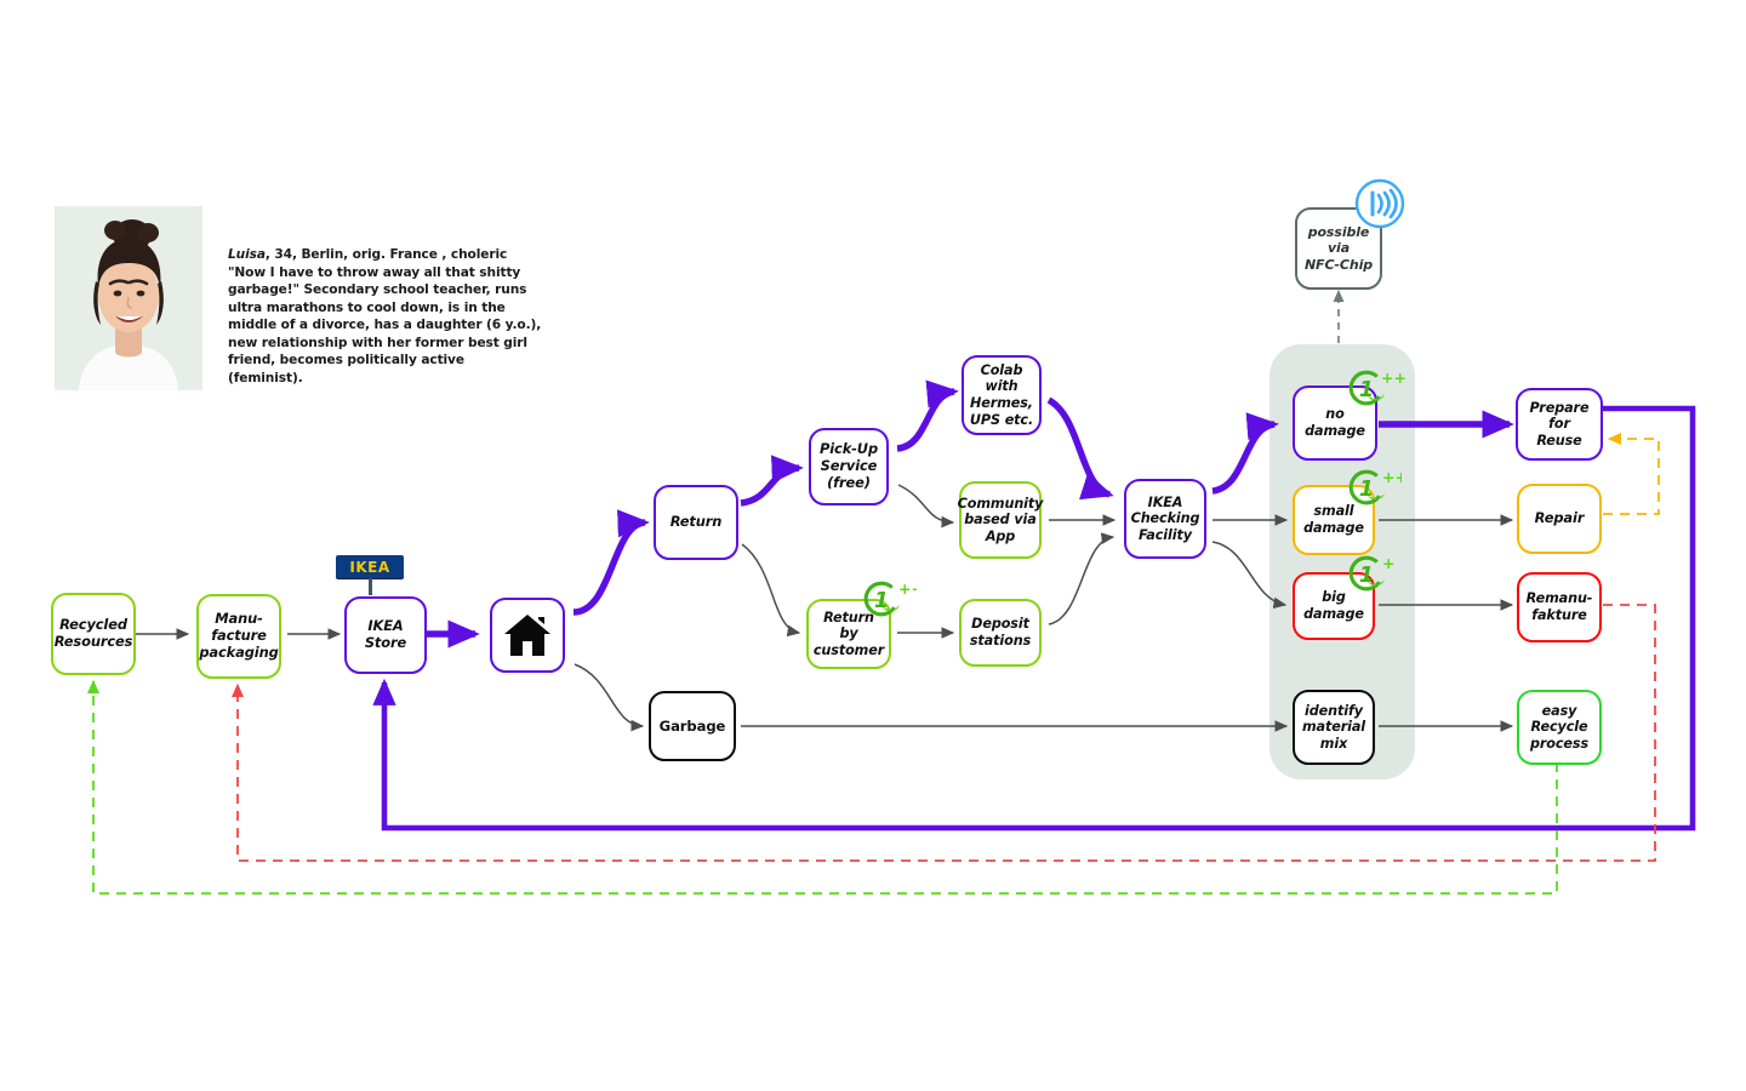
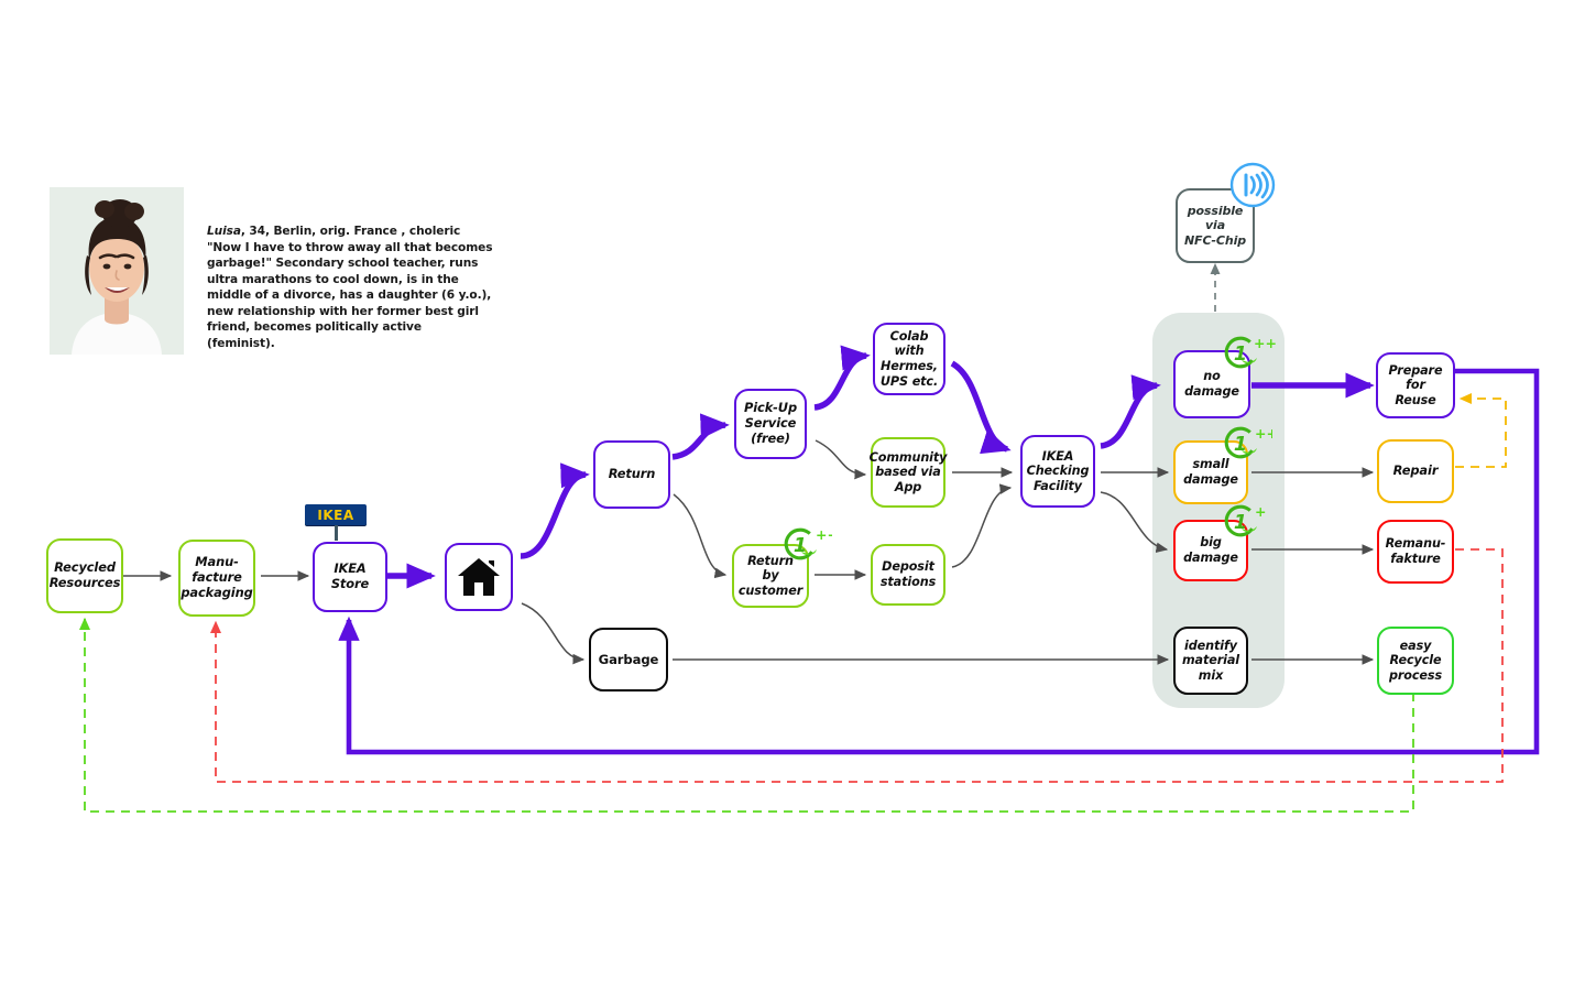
  Luisa, 34, Berlin, orig. France , choleric
- "Now I have to throw away all that shitty garbage!" Secondary school teacher, runs ultra marathons to cool down, is in the middle of a divorce, has a daughter (6 y.o.), new relationship with her former best girl friend, becomes politically active (feminist).
+ "Now I have to throw away all that becomes garbage!" Secondary school teacher, runs ultra marathons to cool down, is in the middle of a divorce, has a daughter (6 y.o.), new relationship with her former best girl friend, becomes politically active (feminist).
  Recycled
  Resources
  Manu-
  facture
  packaging
  IKEA
  IKEA Store
  Return
  Pick-Up
  Service
  (free)
  Colab with
  Hermes,
  UPS etc.
  Community
  based via
  App
  Return by
  customer
  1
  Deposit
  stations
  Garbage
  IKEA
  Checking
  Facility
  no damage
  1
  small
  damage
  1
  ++
  big damage
  1
  +
  identify
  material
  mix
  Prepare for
  Reuse
  Repair
  Remanu-
  fakture
  easy
  Recycle
  process
  possible via
  NFC-Chip
